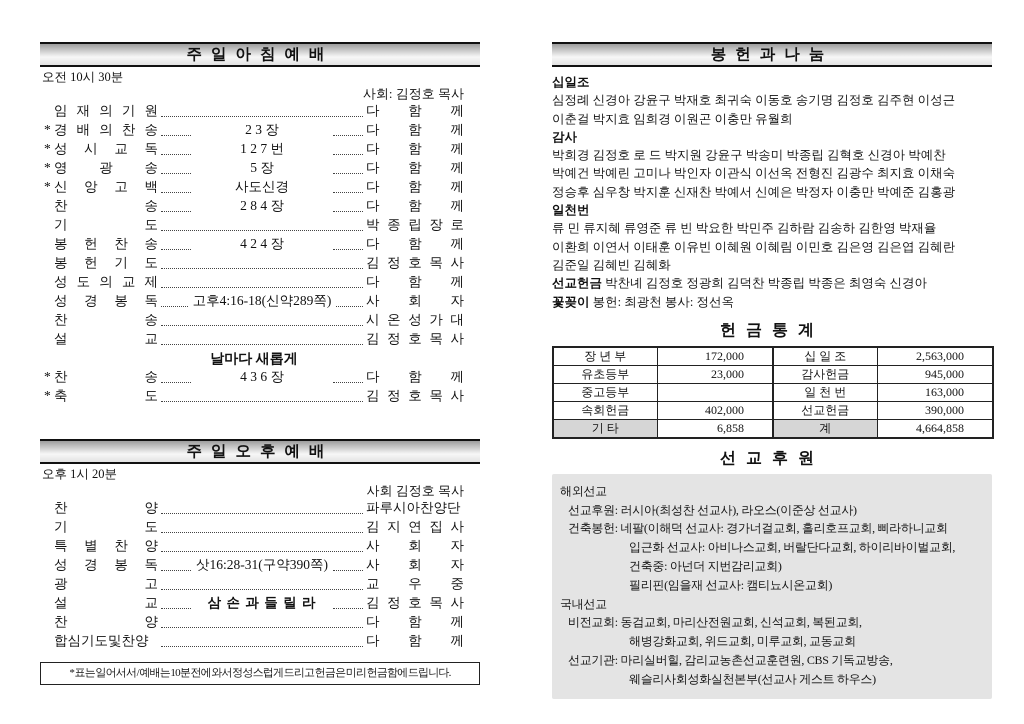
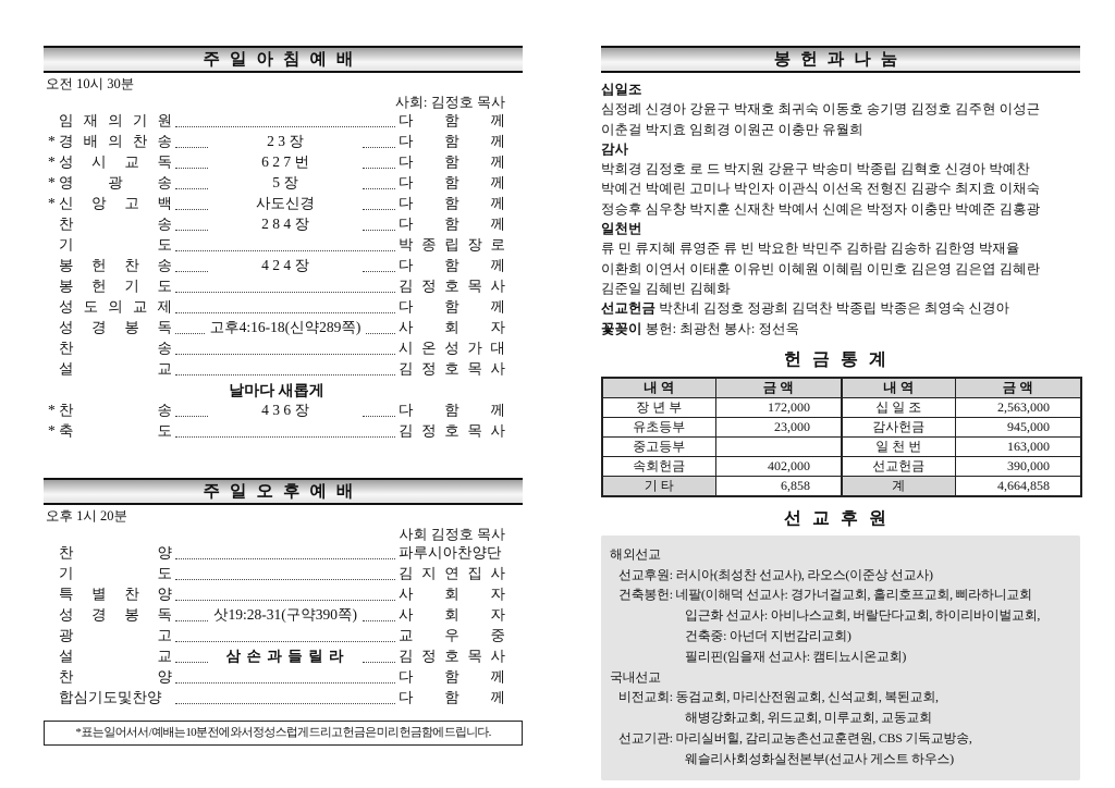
  주일아침예배
  오전 10시 30분
  사회: 김정호 목사
  임 재 의 기 원
  다 함 께
  *
  경 배 의 찬 송
  2 3 장
  다 함 께
  *
  성 시 교 독
- 1 2 7 번
+ 6 2 7 번
  다 함 께
  *
  영 광 송
  5 장
  다 함 께
  *
  신 앙 고 백
  사도신경
  다 함 께
  찬 송
  2 8 4 장
  다 함 께
  기 도
  박 종 립 장 로
  봉 헌 찬 송
  4 2 4 장
  다 함 께
  봉 헌 기 도
  김 정 호 목 사
  성 도 의 교 제
  다 함 께
  성 경 봉 독
  고후4:16-18(신약289쪽)
  사 회 자
  찬 송
  시 온 성 가 대
  설 교
  김 정 호 목 사
  날마다 새롭게
  *
  찬 송
  4 3 6 장
  다 함 께
  *
  축 도
  김 정 호 목 사
  주일오후예배
  오후 1시 20분
  사회 김정호 목사
  찬 양
  파루시아찬양단
  기 도
  김 지 연 집 사
  특 별 찬 양
  사 회 자
  성 경 봉 독
- 삿16:28-31(구약390쪽)
+ 삿19:28-31(구약390쪽)
  사 회 자
  광 고
  교 우 중
  설 교
  삼 손 과 들 릴 라
  김 정 호 목 사
  찬 양
  다 함 께
  합심기도및찬양
  다 함 께
  * 표는 일어서서 / 예배는 10분 전에 와서 정성스럽게 드리고 헌금은 미리 헌금함에 드립니다.
  봉헌과나눔
  십일조
  심정례 신경아 강윤구 박재호 최귀숙 이동호 송기명 김정호 김주현 이성근
  이춘걸 박지효 임희경 이원곤 이충만 유월희
  감사
  박희경 김정호 로 드 박지원 강윤구 박송미 박종립 김혁호 신경아 박예찬
  박예건 박예린 고미나 박인자 이관식 이선옥 전형진 김광수 최지효 이채숙
  정승후 심우창 박지훈 신재찬 박예서 신예은 박정자 이충만 박예준 김홍광
  일천번
  류 민 류지혜 류영준 류 빈 박요한 박민주 김하람 김송하 김한영 박재율
  이환희 이연서 이태훈 이유빈 이혜원 이혜림 이민호 김은영 김은엽 김혜란
  김준일 김혜빈 김혜화
  선교헌금 박찬녜 김정호 정광희 김덕찬 박종립 박종은 최영숙 신경아
  꽃꽂이 봉헌: 최광천 봉사: 정선옥
  헌금통계
+ 내 역	금 액	내 역	금 액
  장 년 부	172,000	십 일 조	2,563,000
  유초등부	23,000	감사헌금	945,000
  중고등부		일 천 번	163,000
  속회헌금	402,000	선교헌금	390,000
  기 타	6,858	계	4,664,858
  선교후원
  해외선교
  선교후원: 러시아(최성찬 선교사), 라오스(이준상 선교사)
  건축봉헌: 네팔(이해덕 선교사: 경가너걸교회, 홀리호프교회, 삐라하니교회
  입근화 선교사: 아비나스교회, 버랄단다교회, 하이리바이벌교회,
  건축중: 아넌더 지번감리교회)
  필리핀(임을재 선교사: 캠티뇨시온교회)
  국내선교
  비전교회: 동검교회, 마리산전원교회, 신석교회, 복된교회,
  해병강화교회, 위드교회, 미루교회, 교동교회
  선교기관: 마리실버힐, 감리교농촌선교훈련원, CBS 기독교방송,
  웨슬리사회성화실천본부(선교사 게스트 하우스)
